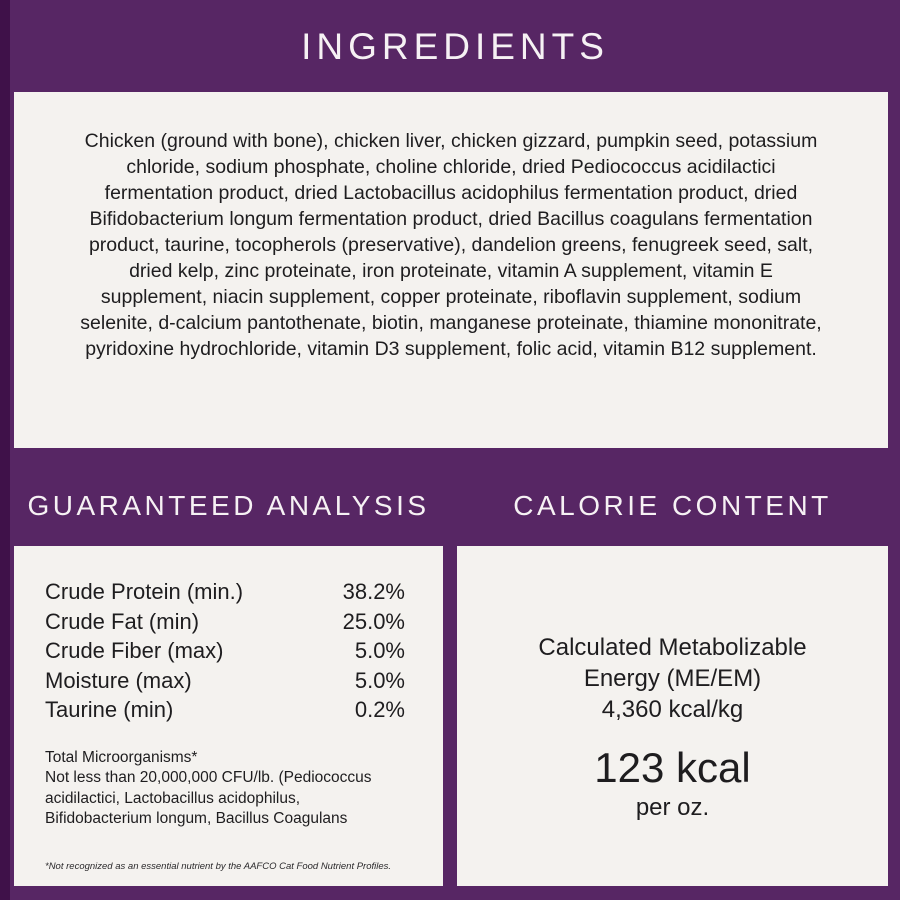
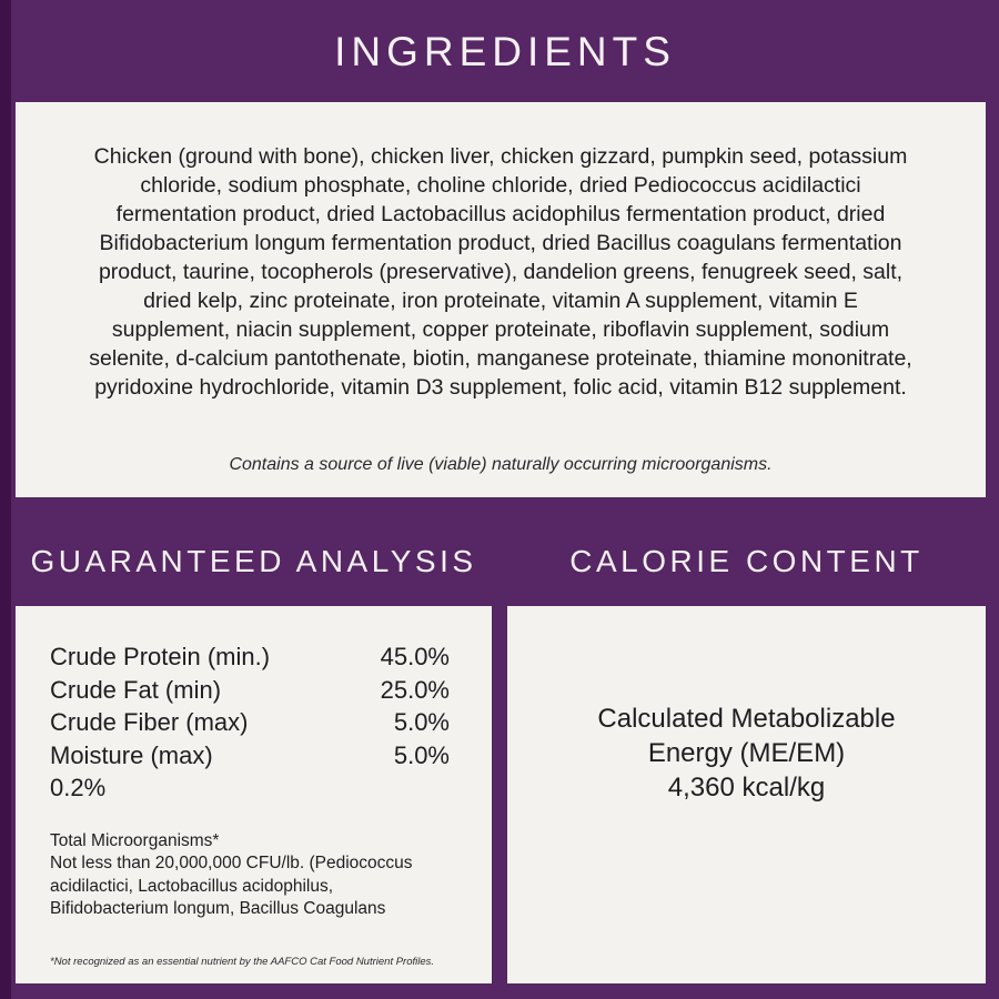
  INGREDIENTS
  Chicken (ground with bone), chicken liver, chicken gizzard, pumpkin seed, potassium chloride, sodium phosphate, choline chloride, dried Pediococcus acidilactici fermentation product, dried Lactobacillus acidophilus fermentation product, dried Bifidobacterium longum fermentation product, dried Bacillus coagulans fermentation product, taurine, tocopherols (preservative), dandelion greens, fenugreek seed, salt, dried kelp, zinc proteinate, iron proteinate, vitamin A supplement, vitamin E supplement, niacin supplement, copper proteinate, riboflavin supplement, sodium selenite, d-calcium pantothenate, biotin, manganese proteinate, thiamine mononitrate, pyridoxine hydrochloride, vitamin D3 supplement, folic acid, vitamin B12 supplement.
+ Contains a source of live (viable) naturally occurring microorganisms.
  GUARANTEED ANALYSIS
  CALORIE CONTENT
  Crude Protein (min.)
- 38.2%
+ 45.0%
  Crude Fat (min)
  25.0%
  Crude Fiber (max)
  5.0%
  Moisture (max)
  5.0%
- Taurine (min)
  0.2%
  Total Microorganisms*
  Not less than 20,000,000 CFU/lb. (Pediococcus acidilactici, Lactobacillus acidophilus, Bifidobacterium longum, Bacillus Coagulans
  *Not recognized as an essential nutrient by the AAFCO Cat Food Nutrient Profiles.
  Calculated Metabolizable Energy (ME/EM)
  4,360 kcal/kg
- 123 kcal
- per oz.
